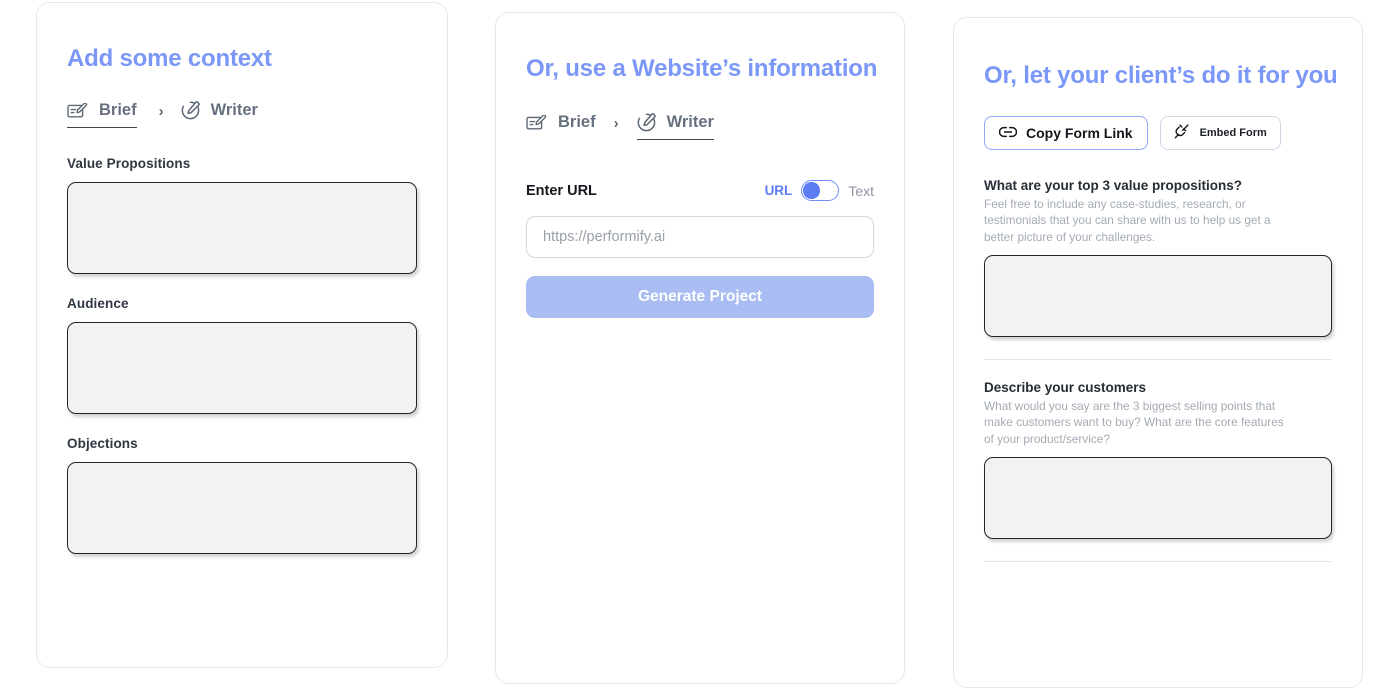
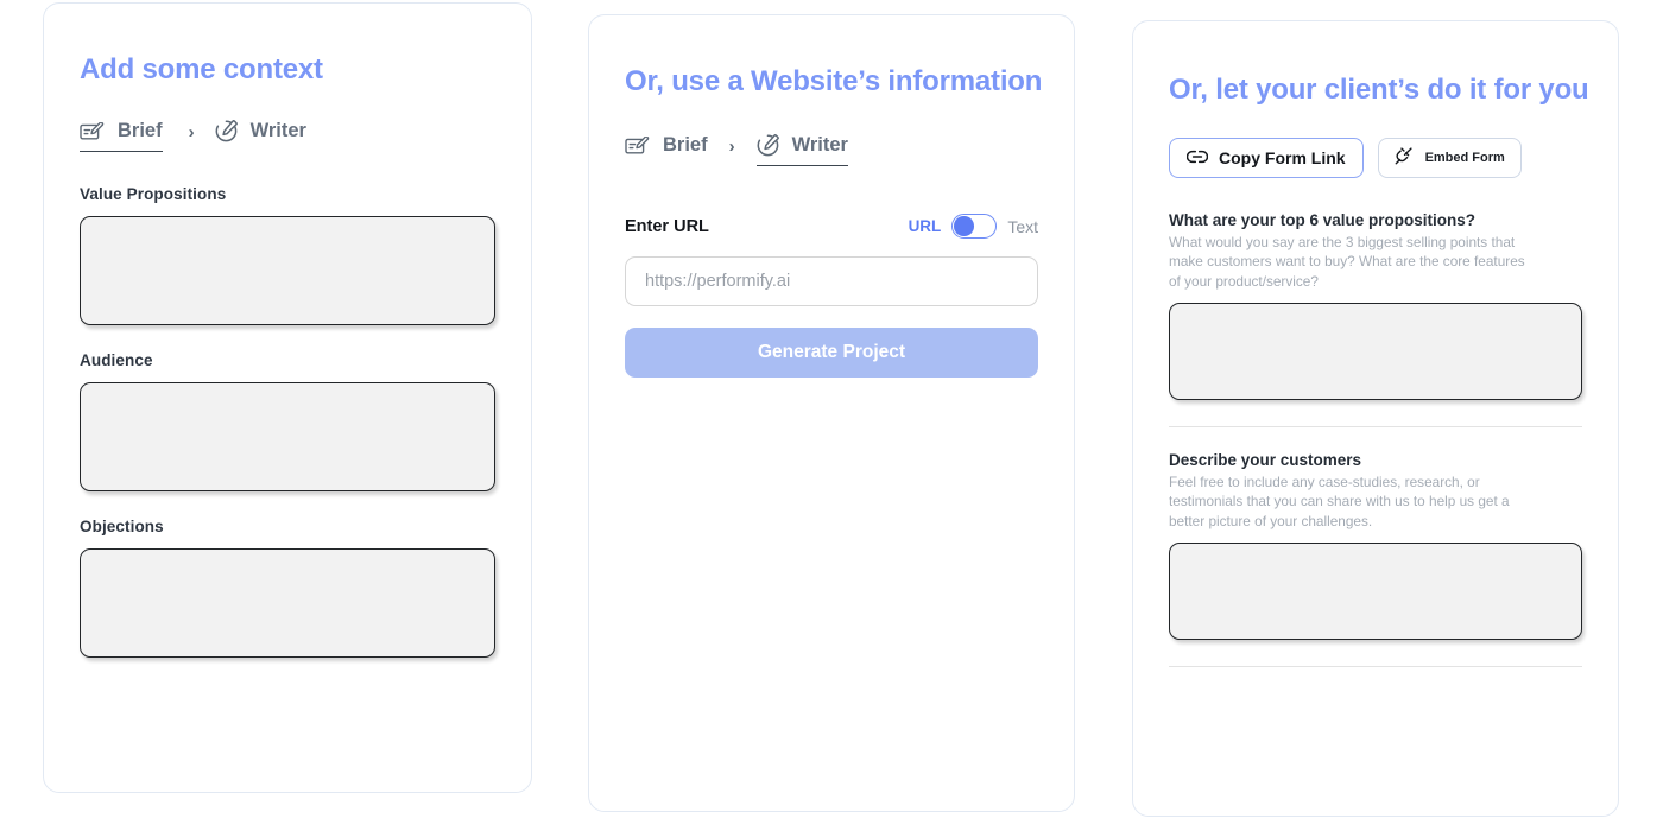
  Add some context
  Brief
  ›
  Writer
  Value Propositions
  Audience
  Objections
  Or, use a Website’s information
  Brief
  ›
  Writer
  Enter URL
  URL
  Text
  https://performify.ai Generate Project
  Or, let your client’s do it for you
  Copy Form Link
  Embed Form
- What are your top 3 value propositions?
+ What are your top 6 value propositions?
- Feel free to include any case-studies, research, or testimonials that you can share with us to help us get a better picture of your challenges.
+ What would you say are the 3 biggest selling points that make customers want to buy? What are the core features of your product/service?
  Describe your customers
- What would you say are the 3 biggest selling points that make customers want to buy? What are the core features of your product/service?
+ Feel free to include any case-studies, research, or testimonials that you can share with us to help us get a better picture of your challenges.
